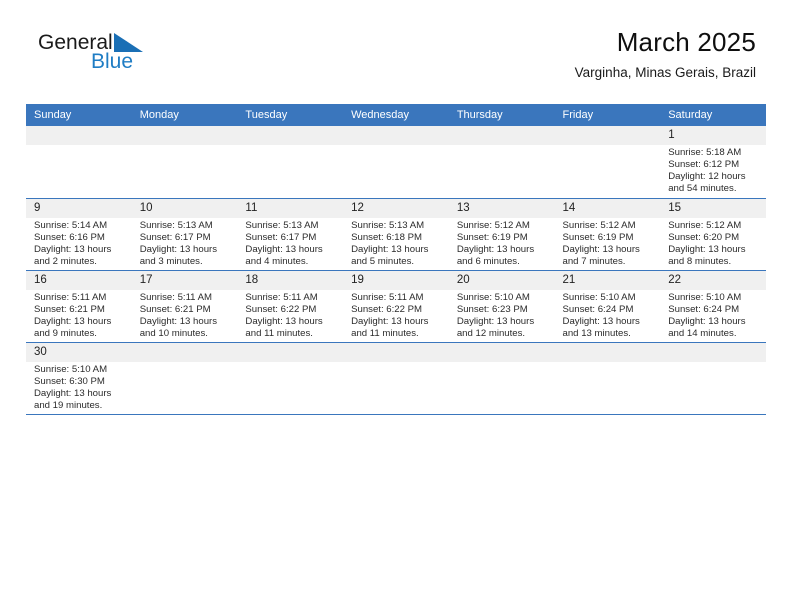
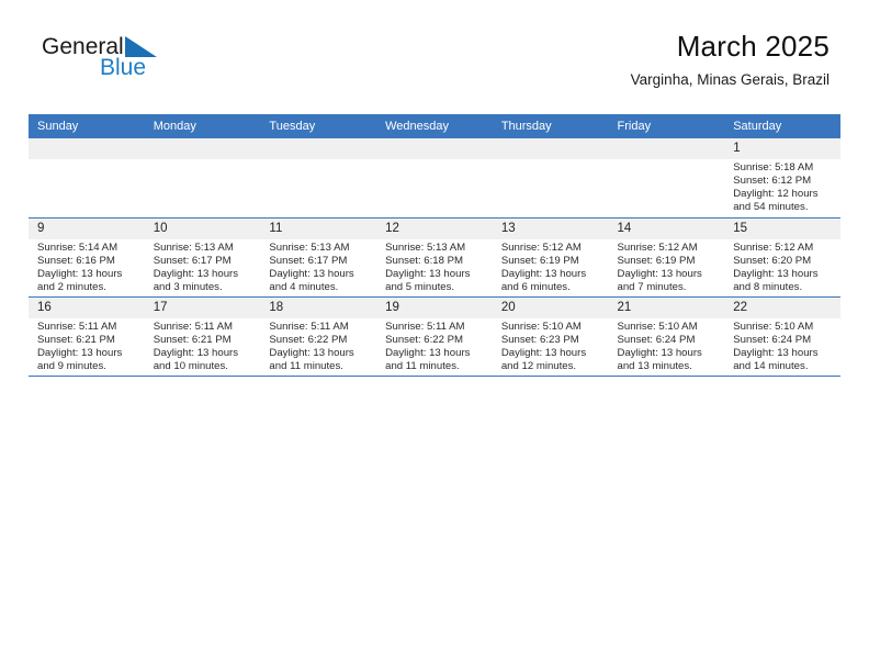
  General
  Blue
  March 2025
  Varginha, Minas Gerais, Brazil
  Sunday	Monday	Tuesday	Wednesday	Thursday	Friday	Saturday
  						1Sunrise: 5:18 AMSunset: 6:12 PMDaylight: 12 hours and 54 minutes.
  9Sunrise: 5:14 AMSunset: 6:16 PMDaylight: 13 hours and 2 minutes.	10Sunrise: 5:13 AMSunset: 6:17 PMDaylight: 13 hours and 3 minutes.	11Sunrise: 5:13 AMSunset: 6:17 PMDaylight: 13 hours and 4 minutes.	12Sunrise: 5:13 AMSunset: 6:18 PMDaylight: 13 hours and 5 minutes.	13Sunrise: 5:12 AMSunset: 6:19 PMDaylight: 13 hours and 6 minutes.	14Sunrise: 5:12 AMSunset: 6:19 PMDaylight: 13 hours and 7 minutes.	15Sunrise: 5:12 AMSunset: 6:20 PMDaylight: 13 hours and 8 minutes.
  16Sunrise: 5:11 AMSunset: 6:21 PMDaylight: 13 hours and 9 minutes.	17Sunrise: 5:11 AMSunset: 6:21 PMDaylight: 13 hours and 10 minutes.	18Sunrise: 5:11 AMSunset: 6:22 PMDaylight: 13 hours and 11 minutes.	19Sunrise: 5:11 AMSunset: 6:22 PMDaylight: 13 hours and 11 minutes.	20Sunrise: 5:10 AMSunset: 6:23 PMDaylight: 13 hours and 12 minutes.	21Sunrise: 5:10 AMSunset: 6:24 PMDaylight: 13 hours and 13 minutes.	22Sunrise: 5:10 AMSunset: 6:24 PMDaylight: 13 hours and 14 minutes.
- 30Sunrise: 5:10 AMSunset: 6:30 PMDaylight: 13 hours and 19 minutes.
